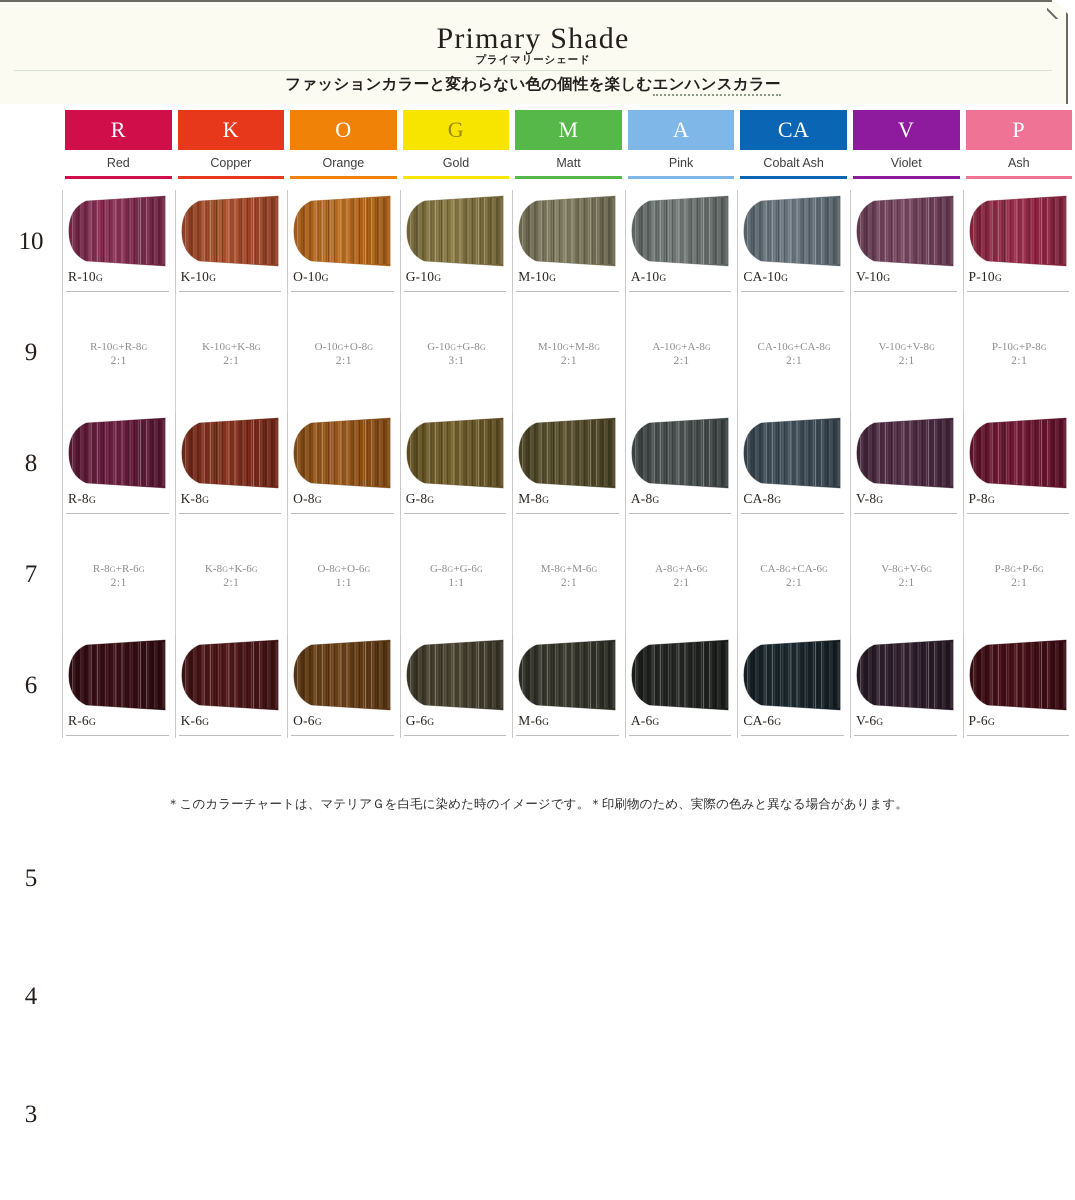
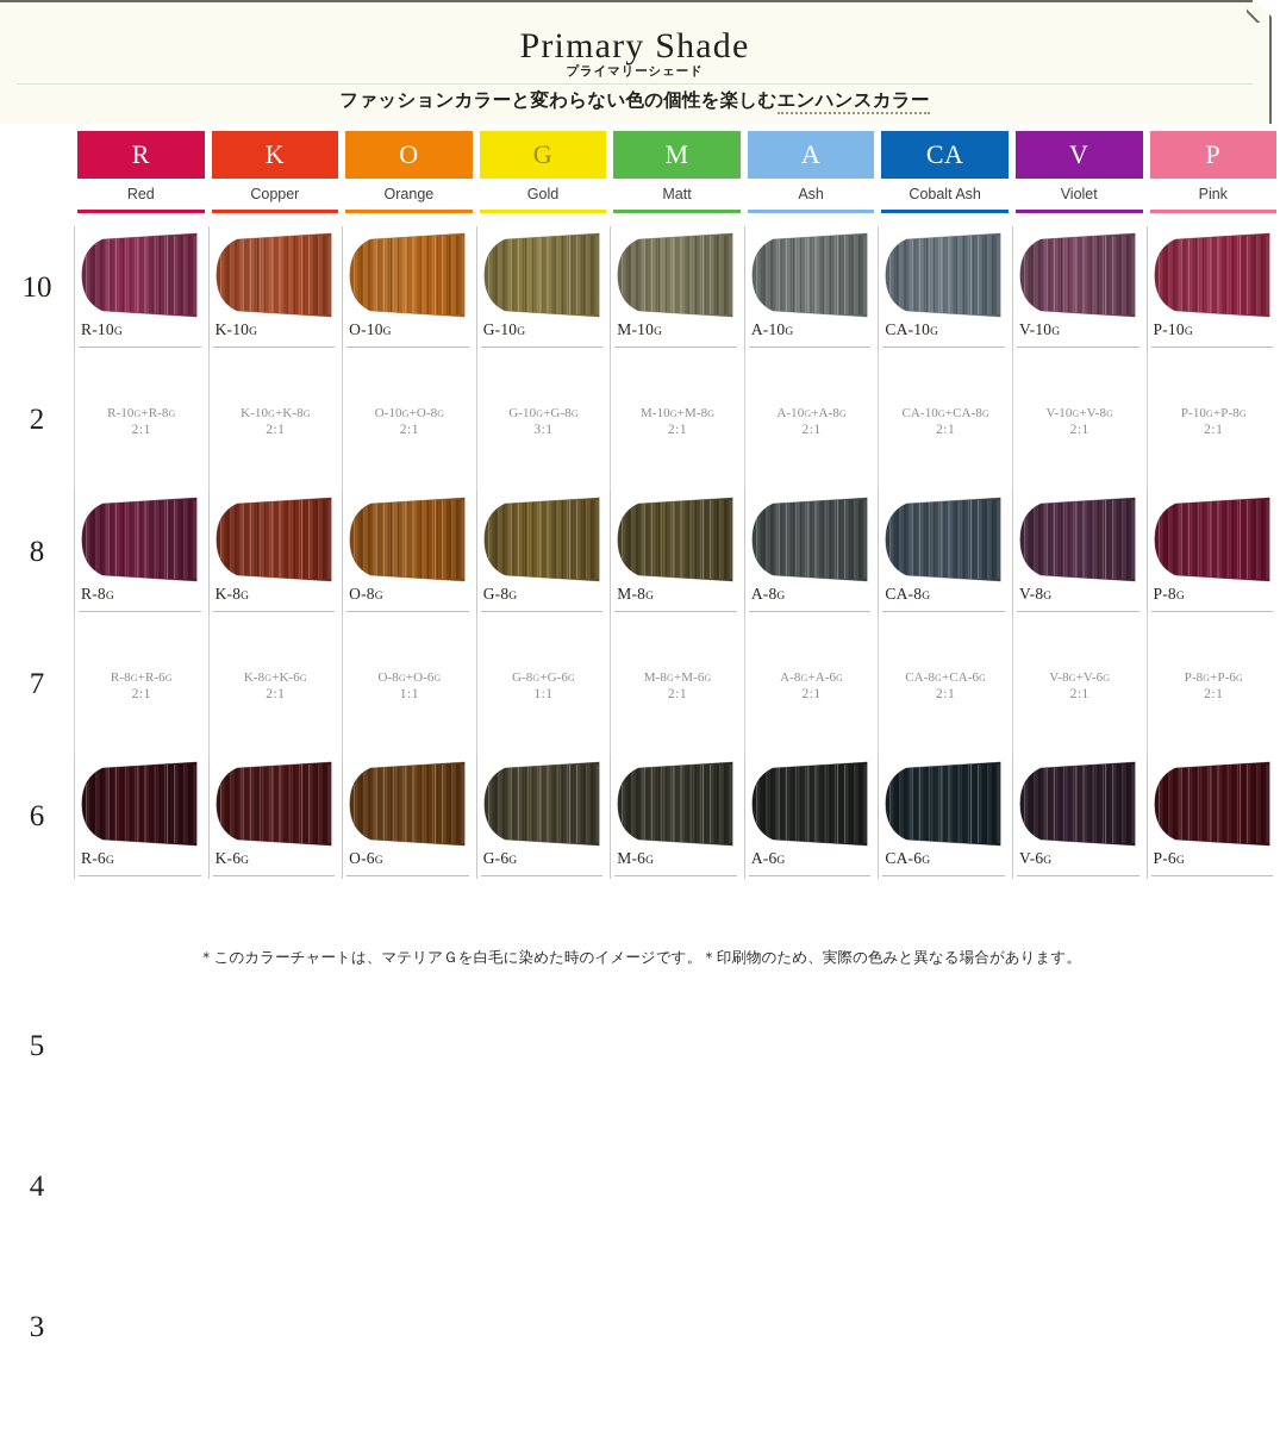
  Primary Shade
  プライマリーシェード
  ファッションカラーと変わらない色の個性を楽しむエンハンスカラー
  R
  Red
  K
  Copper
  O
  Orange
  G
  Gold
  M
  Matt
  A
- Pink
+ Ash
  CA
  Cobalt Ash
  V
  Violet
  P
- Ash
+ Pink
  10
  R-10G
  K-10G
  O-10G
  G-10G
  M-10G
  A-10G
  CA-10G
  V-10G
  P-10G
- 9
+ 2
  R-10G+R-8G
  2:1
  K-10G+K-8G
  2:1
  O-10G+O-8G
  2:1
  G-10G+G-8G
  3:1
  M-10G+M-8G
  2:1
  A-10G+A-8G
  2:1
  CA-10G+CA-8G
  2:1
  V-10G+V-8G
  2:1
  P-10G+P-8G
  2:1
  8
  R-8G
  K-8G
  O-8G
  G-8G
  M-8G
  A-8G
  CA-8G
  V-8G
  P-8G
  7
  R-8G+R-6G
  2:1
  K-8G+K-6G
  2:1
  O-8G+O-6G
  1:1
  G-8G+G-6G
  1:1
  M-8G+M-6G
  2:1
  A-8G+A-6G
  2:1
  CA-8G+CA-6G
  2:1
  V-8G+V-6G
  2:1
  P-8G+P-6G
  2:1
  6
  R-6G
  K-6G
  O-6G
  G-6G
  M-6G
  A-6G
  CA-6G
  V-6G
  P-6G
  ＊このカラーチャートは、マテリアＧを白毛に染めた時のイメージです。＊印刷物のため、実際の色みと異なる場合があります。
  5
  4
  3
